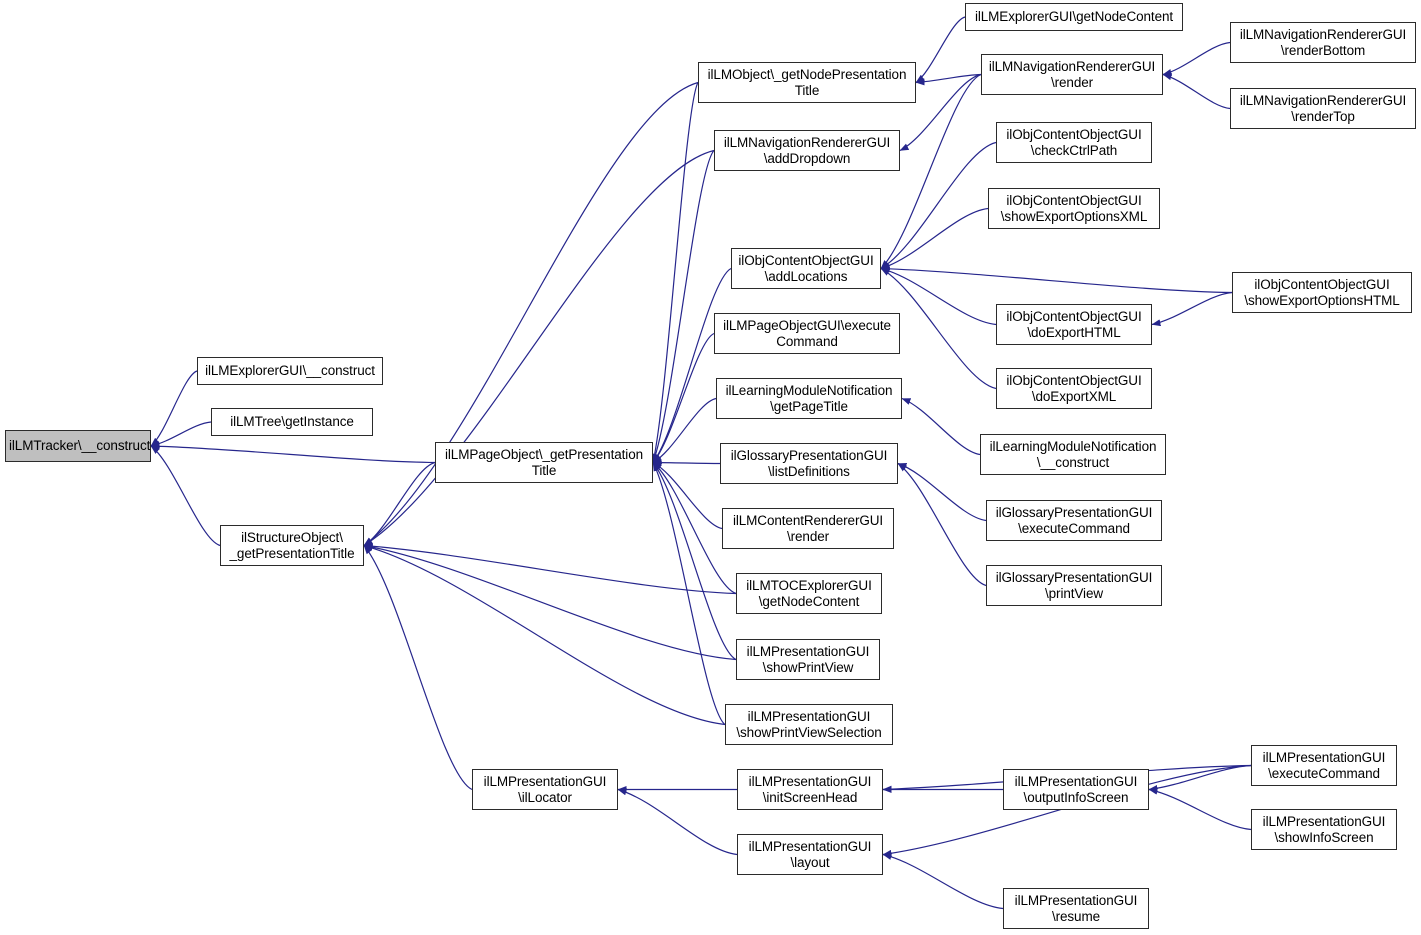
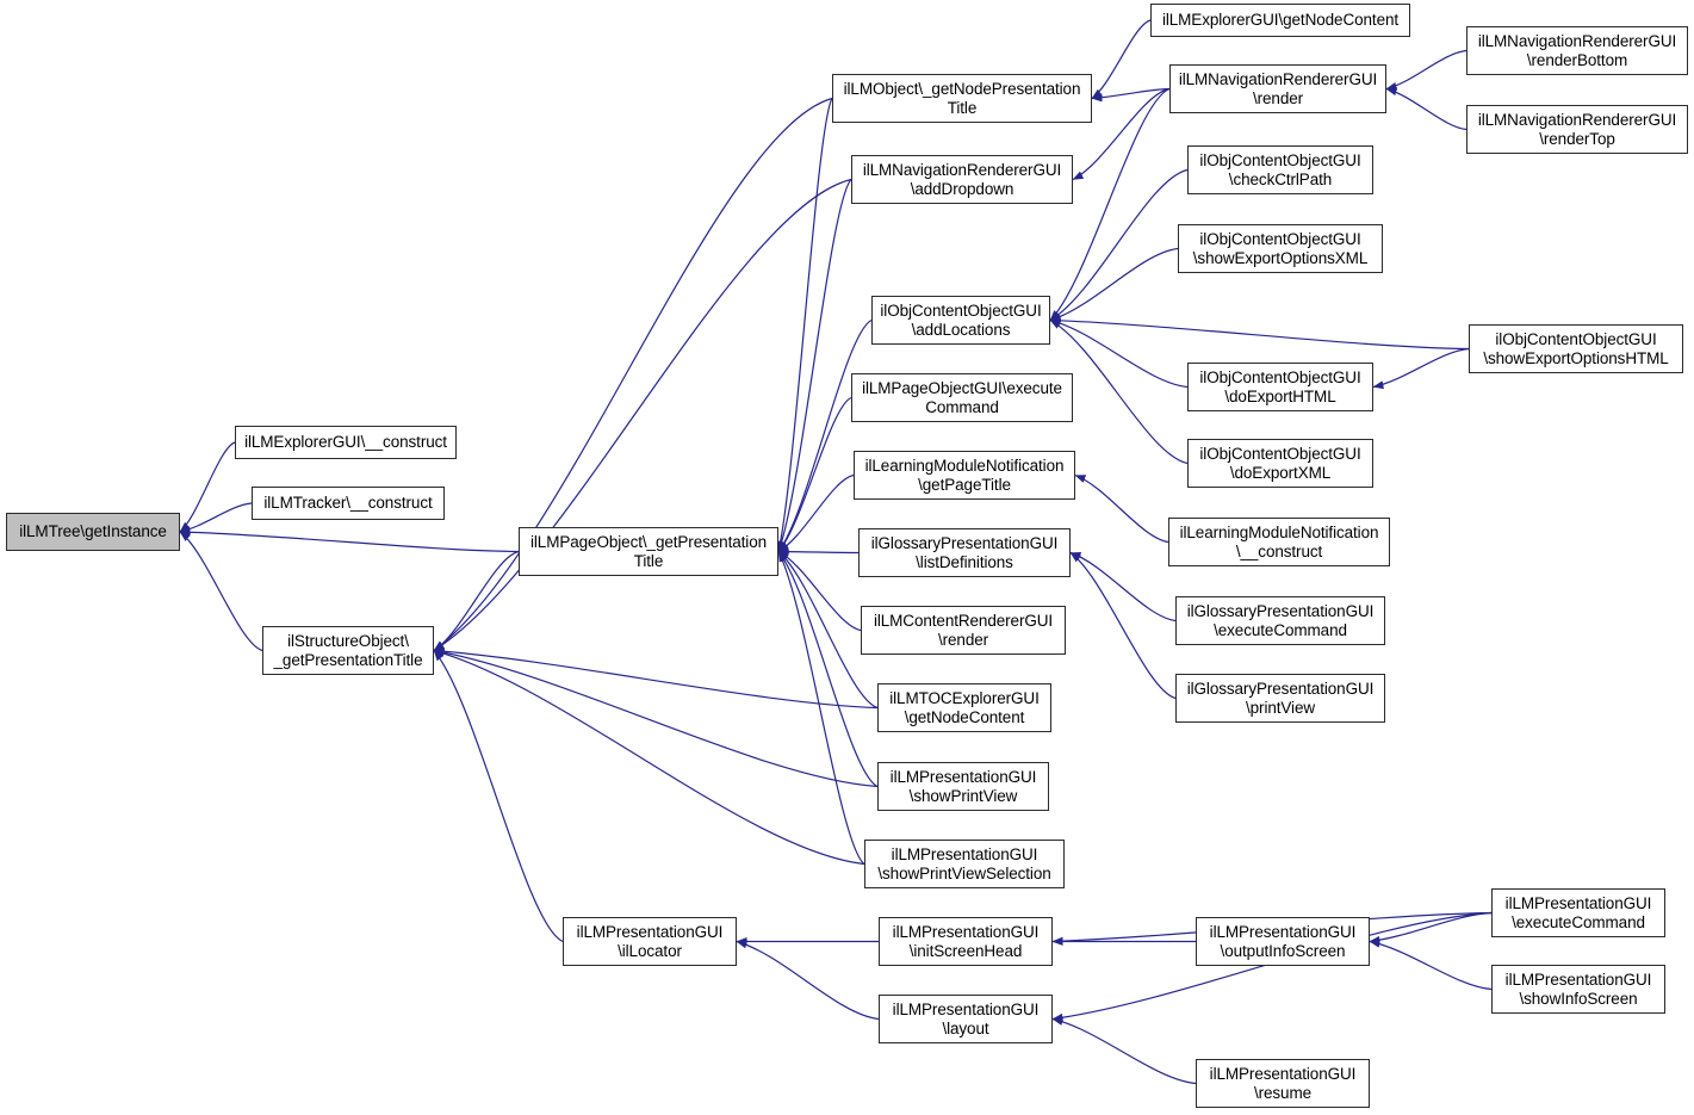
- ilLMTracker\__construct
+ ilLMTree\getInstance
  ilLMExplorerGUI\__construct
- ilLMTree\getInstance
+ ilLMTracker\__construct
  ilStructureObject\
  _getPresentationTitle
  ilLMPageObject\_getPresentation
  Title
  ilLMObject\_getNodePresentation
  Title
  ilLMNavigationRendererGUI
  \addDropdown
  ilObjContentObjectGUI
  \addLocations
  ilLMPageObjectGUI\execute
  Command
  ilLearningModuleNotification
  \getPageTitle
  ilGlossaryPresentationGUI
  \listDefinitions
  ilLMContentRendererGUI
  \render
  ilLMTOCExplorerGUI
  \getNodeContent
  ilLMPresentationGUI
  \showPrintView
  ilLMPresentationGUI
  \showPrintViewSelection
  ilLMExplorerGUI\getNodeContent
  ilLMNavigationRendererGUI
  \render
  ilObjContentObjectGUI
  \checkCtrlPath
  ilObjContentObjectGUI
  \showExportOptionsXML
  ilObjContentObjectGUI
  \doExportHTML
  ilObjContentObjectGUI
  \doExportXML
  ilLearningModuleNotification
  \__construct
  ilGlossaryPresentationGUI
  \executeCommand
  ilGlossaryPresentationGUI
  \printView
  ilLMNavigationRendererGUI
  \renderBottom
  ilLMNavigationRendererGUI
  \renderTop
  ilObjContentObjectGUI
  \showExportOptionsHTML
  ilLMPresentationGUI
  \ilLocator
  ilLMPresentationGUI
  \initScreenHead
  ilLMPresentationGUI
  \layout
  ilLMPresentationGUI
  \outputInfoScreen
  ilLMPresentationGUI
  \resume
  ilLMPresentationGUI
  \executeCommand
  ilLMPresentationGUI
  \showInfoScreen
